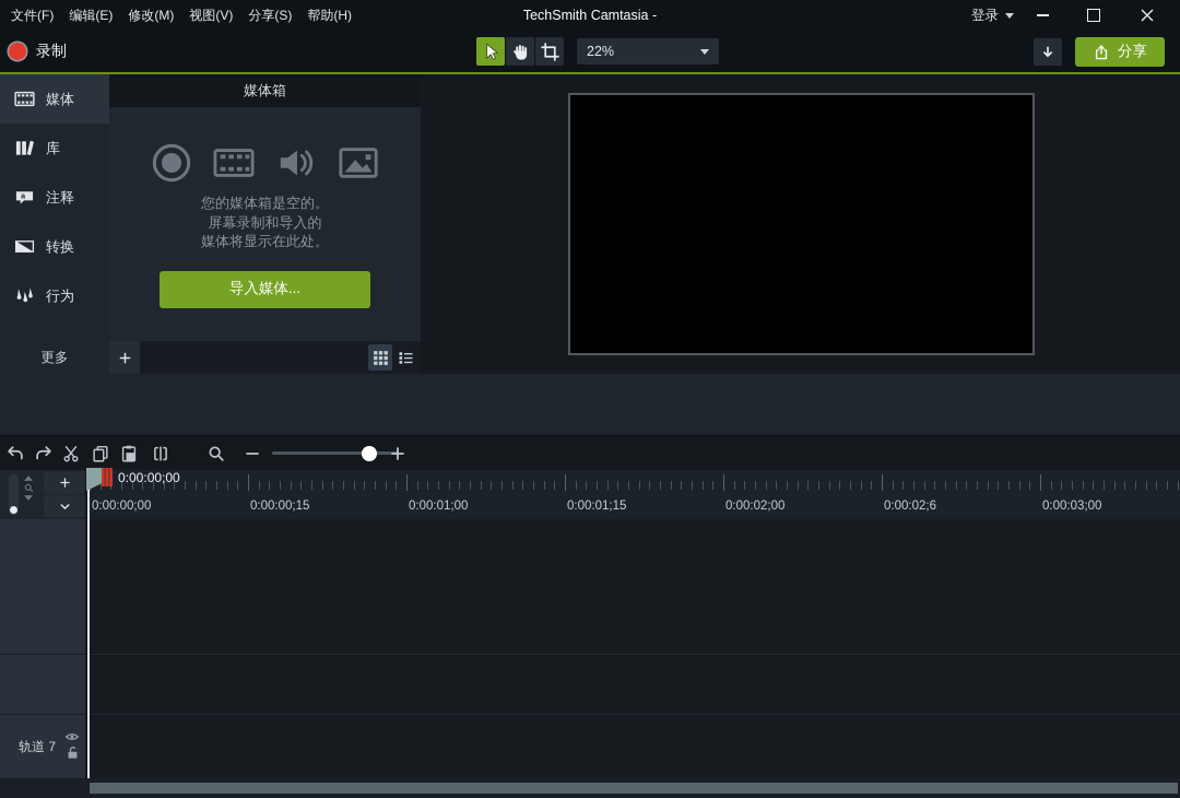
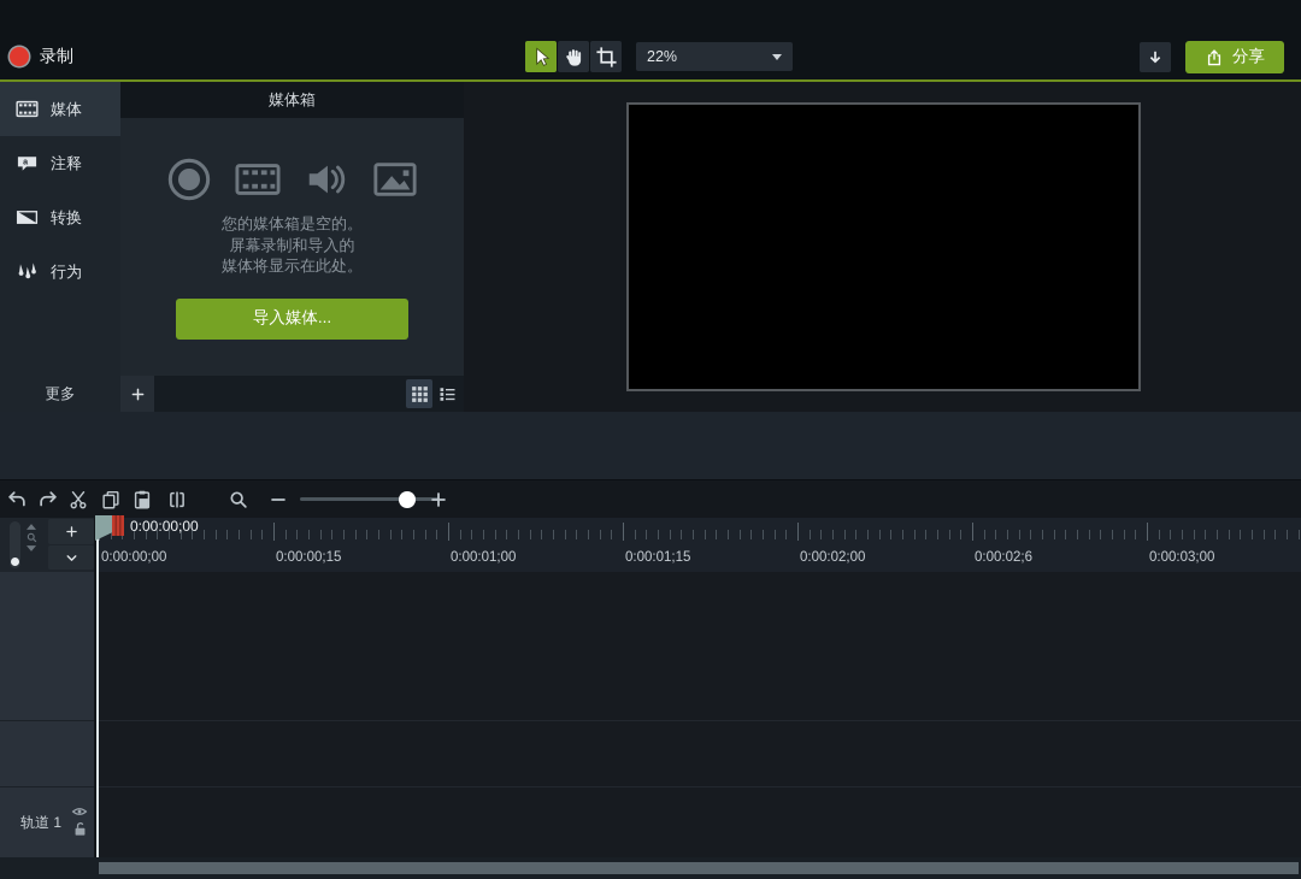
- 文件(F)
- 编辑(E)
- 修改(M)
- 视图(V)
- 分享(S)
- 帮助(H)
- TechSmith Camtasia -
- 登录
  录制
  22%
  分享
  媒体
- 库
  a
  注释
  转换
  行为
  更多
  媒体箱
  您的媒体箱是空的。
  屏幕录制和导入的
  媒体将显示在此处。
  导入媒体...
  0:00:00;00
  0:00:00;00
  0:00:00;15
  0:00:01;00
  0:00:01;15
  0:00:02;00
  0:00:02;6
  0:00:03;00
- 轨道 7
+ 轨道 1
